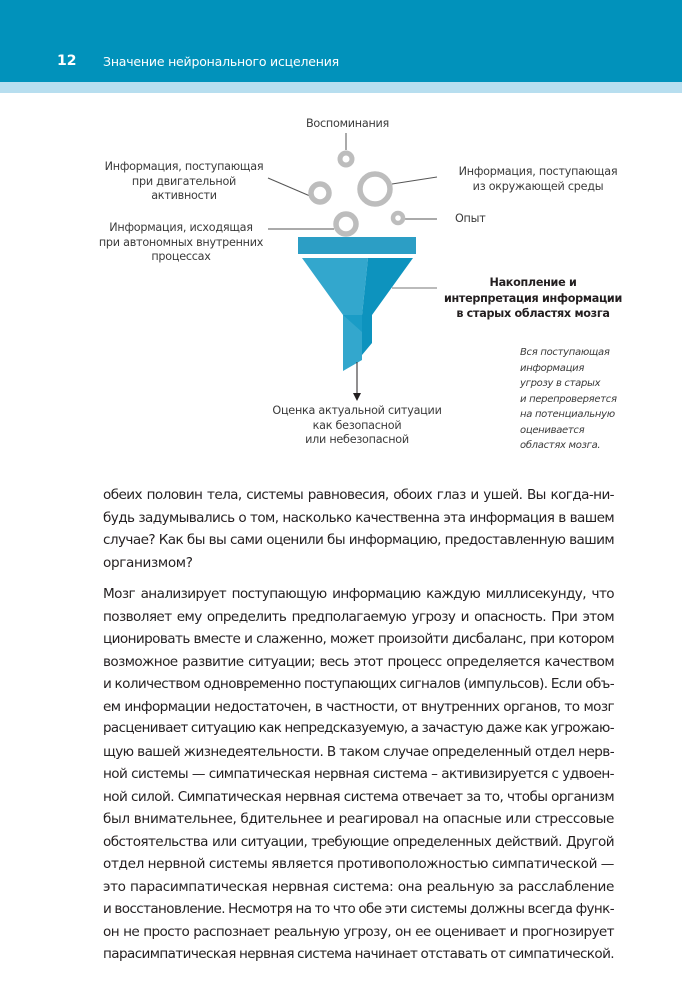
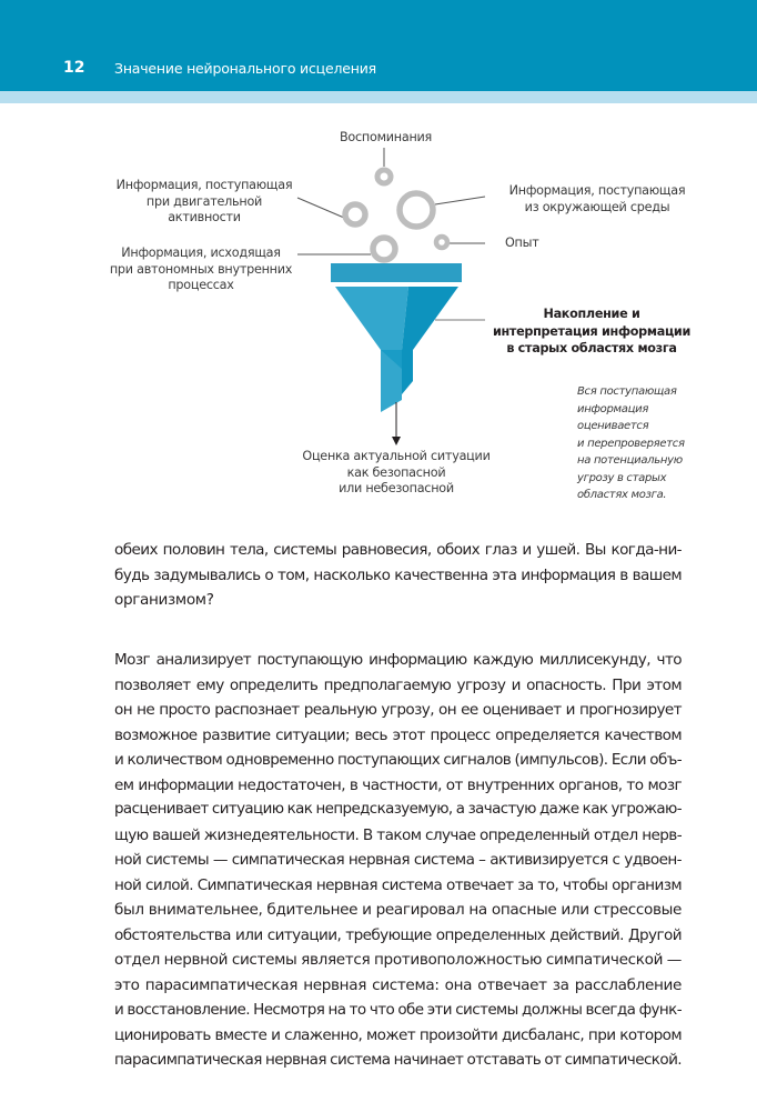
  12
  Значение нейронального исцеления
  Воспоминания
  Информация, поступающая
  при двигательной
  активности
  Информация, поступающая
  из окружающей среды
  Информация, исходящая
  при автономных внутренних
  процессах
  Опыт
  Накопление и
  интерпретация информации
  в старых областях мозга
  Оценка актуальной ситуации
  как безопасной
  или небезопасной
  Вся поступающая
  информация
- угрозу в старых
+ оценивается
  и перепроверяется
  на потенциальную
- оценивается
+ угрозу в старых
  областях мозга.
  обеих половин тела, системы равновесия, обоих глаз и ушей. Вы когда-ни-
  будь задумывались о том, насколько качественна эта информация в вашем
- случае? Как бы вы сами оценили бы информацию, предоставленную вашим
  организмом?
  Мозг анализирует поступающую информацию каждую миллисекунду, что
  позволяет ему определить предполагаемую угрозу и опасность. При этом
- ционировать вместе и слаженно, может произойти дисбаланс, при котором
+ он не просто распознает реальную угрозу, он ее оценивает и прогнозирует
  возможное развитие ситуации; весь этот процесс определяется качеством
  и количеством одновременно поступающих сигналов (импульсов). Если объ-
  ем информации недостаточен, в частности, от внутренних органов, то мозг
  расценивает ситуацию как непредсказуемую, а зачастую даже как угрожаю-
  щую вашей жизнедеятельности. В таком случае определенный отдел нерв-
  ной системы — симпатическая нервная система – активизируется с удвоен-
  ной силой. Симпатическая нервная система отвечает за то, чтобы организм
  был внимательнее, бдительнее и реагировал на опасные или стрессовые
  обстоятельства или ситуации, требующие определенных действий. Другой
  отдел нервной системы является противоположностью симпатической —
- это парасимпатическая нервная система: она реальную за расслабление
+ это парасимпатическая нервная система: она отвечает за расслабление
  и восстановление. Несмотря на то что обе эти системы должны всегда функ-
- он не просто распознает реальную угрозу, он ее оценивает и прогнозирует
+ ционировать вместе и слаженно, может произойти дисбаланс, при котором
  парасимпатическая нервная система начинает отставать от симпатической.
